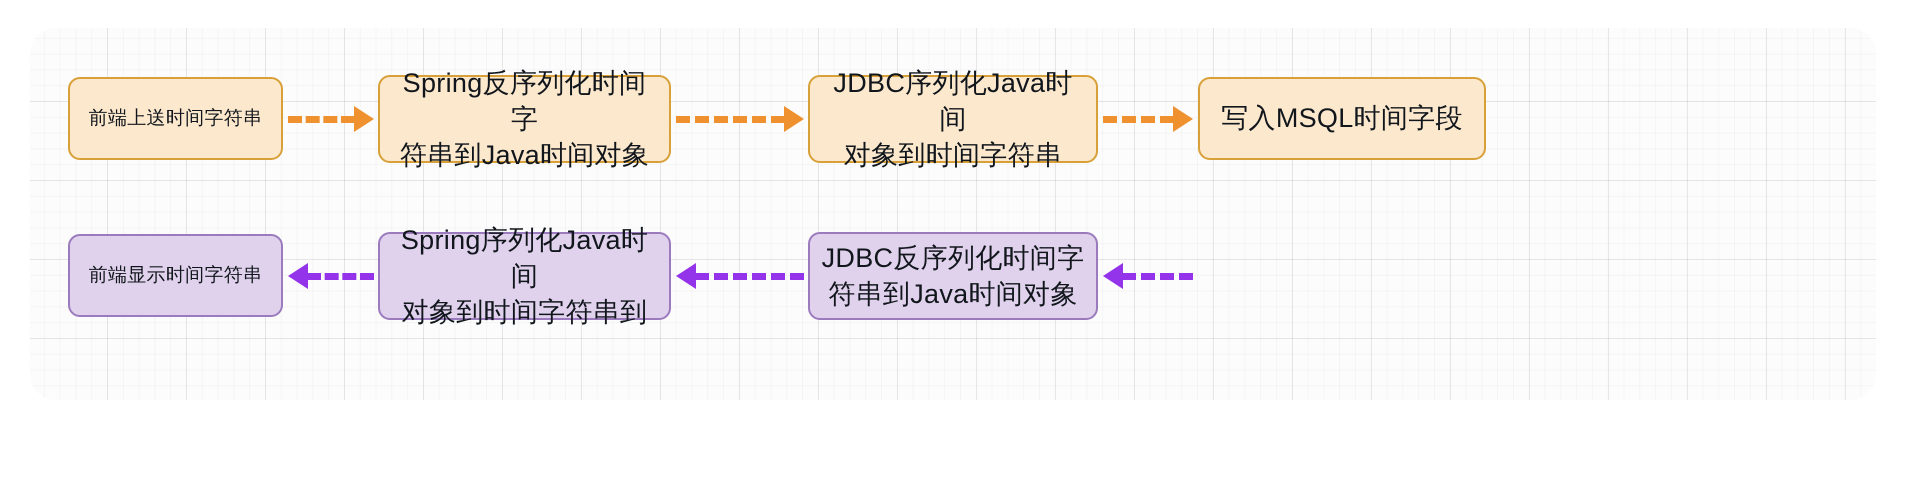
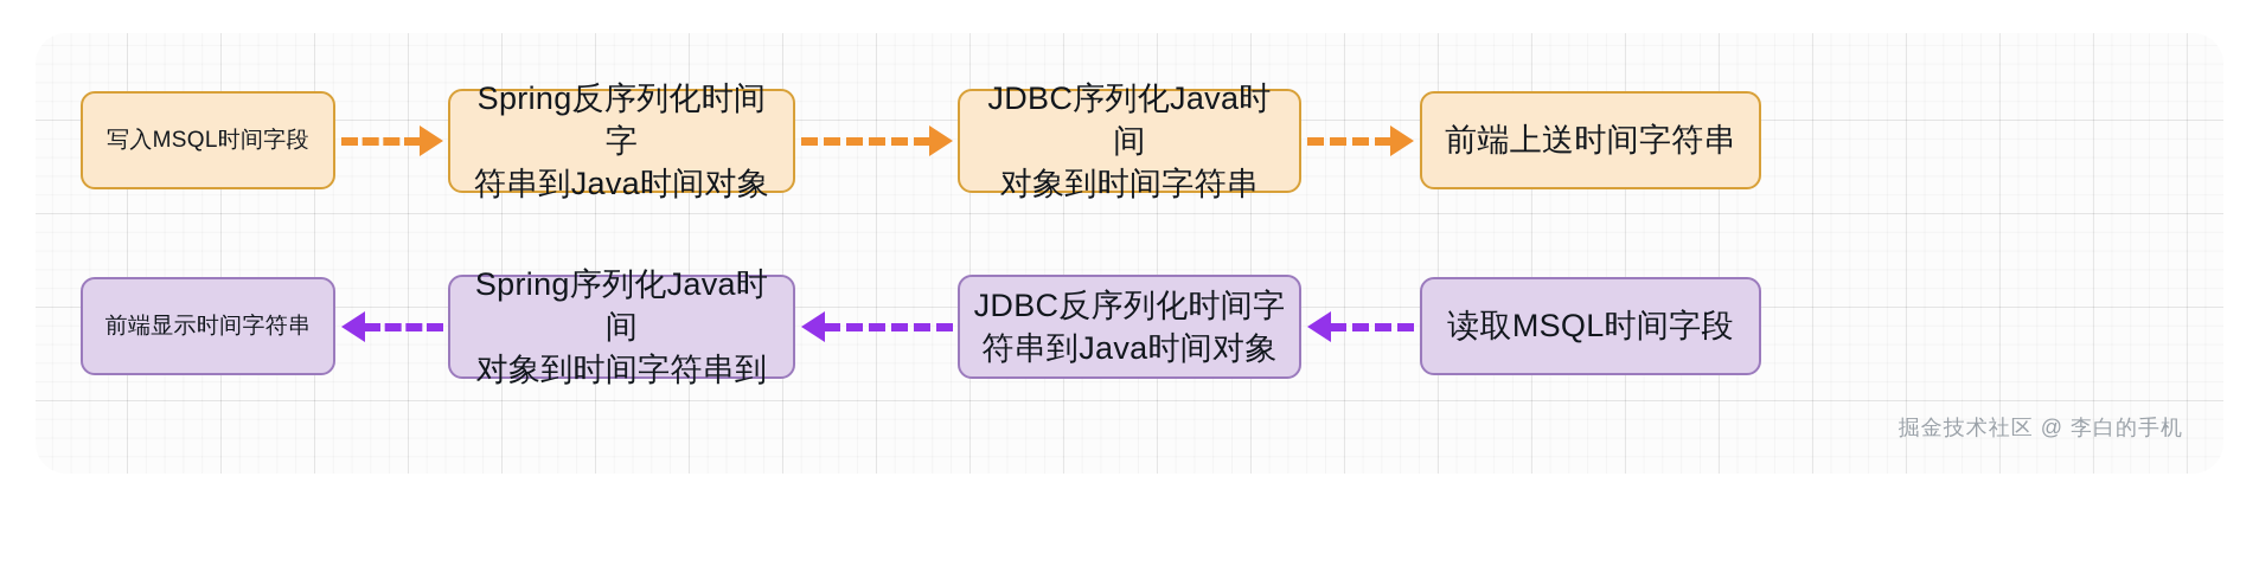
- 前端上送时间字符串
+ 写入MSQL时间字段
  Spring反序列化时间字
  符串到Java时间对象
  JDBC序列化Java时间
  对象到时间字符串
- 写入MSQL时间字段
+ 前端上送时间字符串
  前端显示时间字符串
  Spring序列化Java时间
  对象到时间字符串到
  JDBC反序列化时间字
  符串到Java时间对象
+ 读取MSQL时间字段
+ 掘金技术社区 @ 李白的手机
